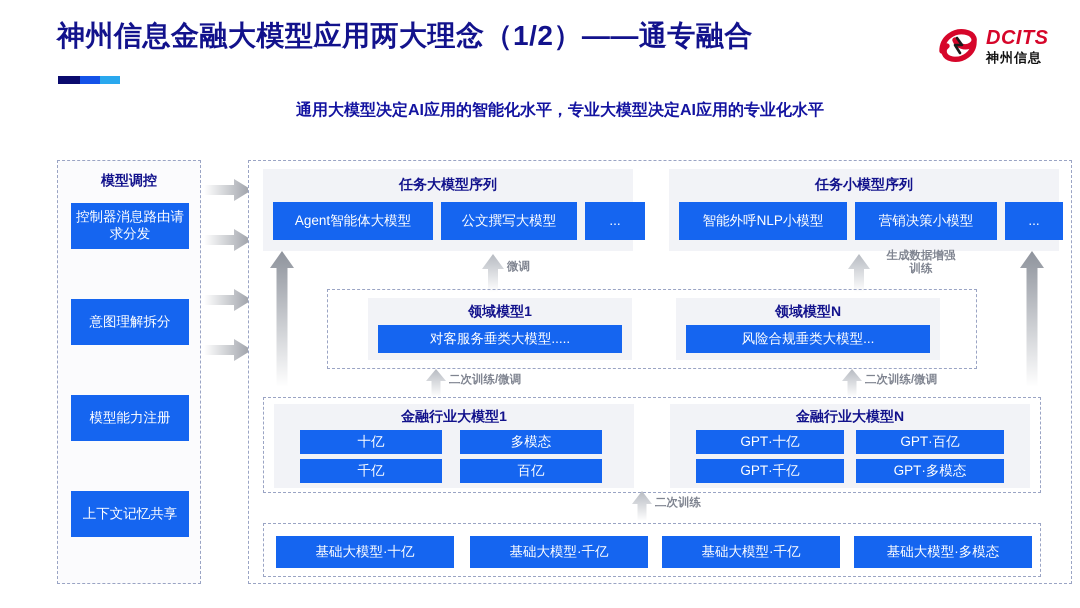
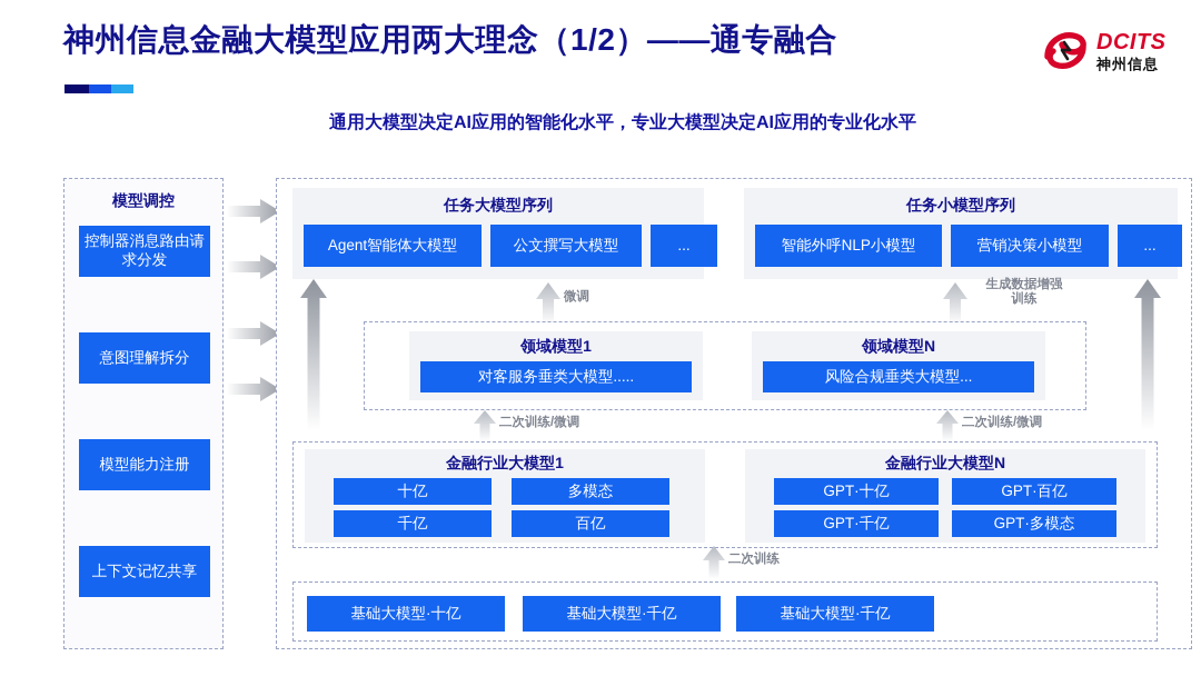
  神州信息金融大模型应用两大理念（1/2）——通专融合
  通用大模型决定AI应用的智能化水平，专业大模型决定AI应用的专业化水平
  DCITS
  神州信息
  模型调控
  控制器消息路由请求分发
  意图理解拆分
  模型能力注册
  上下文记忆共享
  任务大模型序列
  Agent智能体大模型
  公文撰写大模型
  ...
  任务小模型序列
  智能外呼NLP小模型
  营销决策小模型
  ...
  微调
  生成数据增强
  训练
  领域模型1
  对客服务垂类大模型.....
  领域模型N
  风险合规垂类大模型...
  二次训练/微调
  二次训练/微调
  金融行业大模型1
  十亿
  多模态
  千亿
  百亿
  金融行业大模型N
  GPT·十亿
  GPT·百亿
  GPT·千亿
  GPT·多模态
  二次训练
  基础大模型·十亿
  基础大模型·千亿
  基础大模型·千亿
- 基础大模型·多模态
